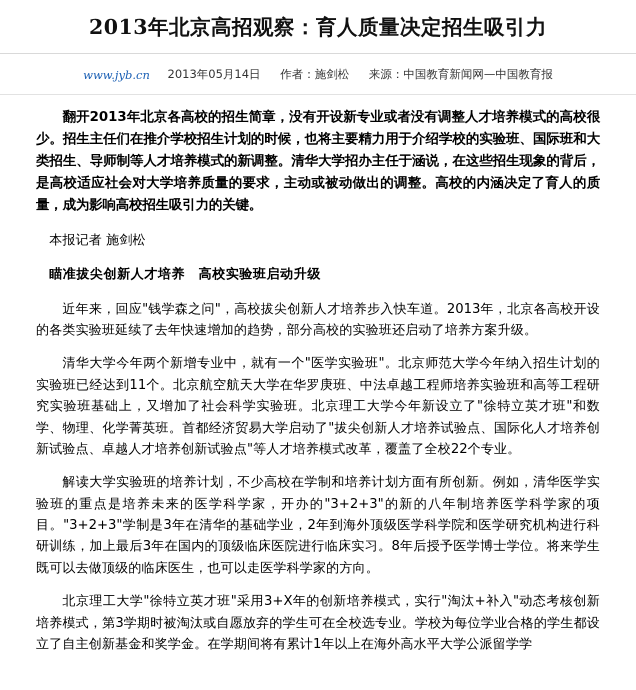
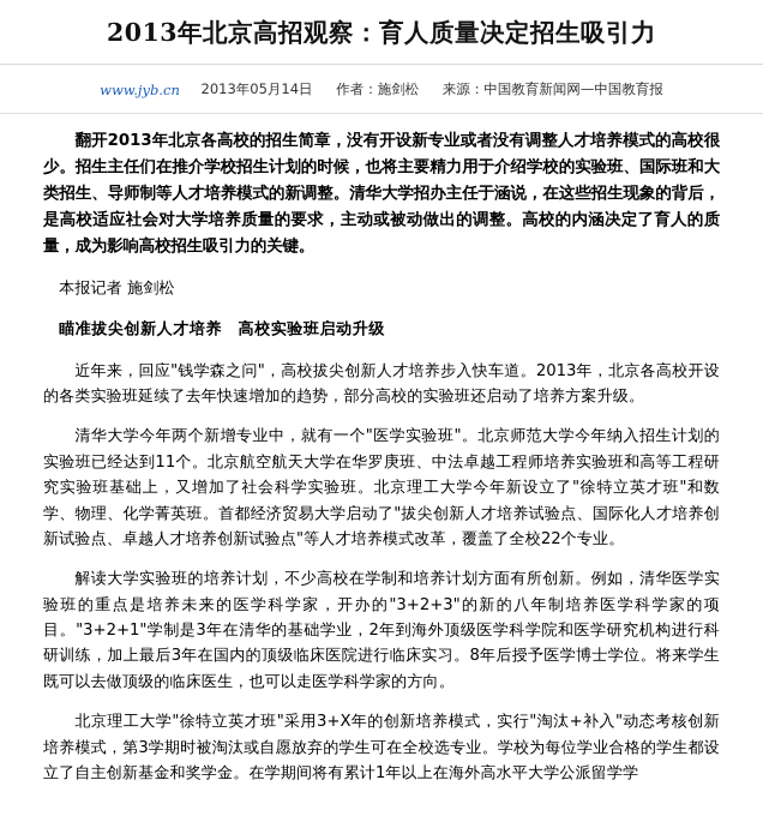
  2013年北京高招观察：育人质量决定招生吸引力
  www.jyb.cn 2013年05月14日 作者：施剑松 来源：中国教育新闻网—中国教育报
  翻开2013年北京各高校的招生简章，没有开设新专业或者没有调整人才培养模式的高校很少。招生主任们在推介学校招生计划的时候，也将主要精力用于介绍学校的实验班、国际班和大类招生、导师制等人才培养模式的新调整。清华大学招办主任于涵说，在这些招生现象的背后，是高校适应社会对大学培养质量的要求，主动或被动做出的调整。高校的内涵决定了育人的质量，成为影响高校招生吸引力的关键。
  本报记者 施剑松
  瞄准拔尖创新人才培养 高校实验班启动升级
  近年来，回应"钱学森之问"，高校拔尖创新人才培养步入快车道。2013年，北京各高校开设的各类实验班延续了去年快速增加的趋势，部分高校的实验班还启动了培养方案升级。
  清华大学今年两个新增专业中，就有一个"医学实验班"。北京师范大学今年纳入招生计划的实验班已经达到11个。北京航空航天大学在华罗庚班、中法卓越工程师培养实验班和高等工程研究实验班基础上，又增加了社会科学实验班。北京理工大学今年新设立了"徐特立英才班"和数学、物理、化学菁英班。首都经济贸易大学启动了"拔尖创新人才培养试验点、国际化人才培养创新试验点、卓越人才培养创新试验点"等人才培养模式改革，覆盖了全校22个专业。
- 解读大学实验班的培养计划，不少高校在学制和培养计划方面有所创新。例如，清华医学实验班的重点是培养未来的医学科学家，开办的"3+2+3"的新的八年制培养医学科学家的项目。"3+2+3"学制是3年在清华的基础学业，2年到海外顶级医学科学院和医学研究机构进行科研训练，加上最后3年在国内的顶级临床医院进行临床实习。8年后授予医学博士学位。将来学生既可以去做顶级的临床医生，也可以走医学科学家的方向。
+ 解读大学实验班的培养计划，不少高校在学制和培养计划方面有所创新。例如，清华医学实验班的重点是培养未来的医学科学家，开办的"3+2+3"的新的八年制培养医学科学家的项目。"3+2+1"学制是3年在清华的基础学业，2年到海外顶级医学科学院和医学研究机构进行科研训练，加上最后3年在国内的顶级临床医院进行临床实习。8年后授予医学博士学位。将来学生既可以去做顶级的临床医生，也可以走医学科学家的方向。
  北京理工大学"徐特立英才班"采用3+X年的创新培养模式，实行"淘汰+补入"动态考核创新培养模式，第3学期时被淘汰或自愿放弃的学生可在全校选专业。学校为每位学业合格的学生都设立了自主创新基金和奖学金。在学期间将有累计1年以上在海外高水平大学公派留学学
